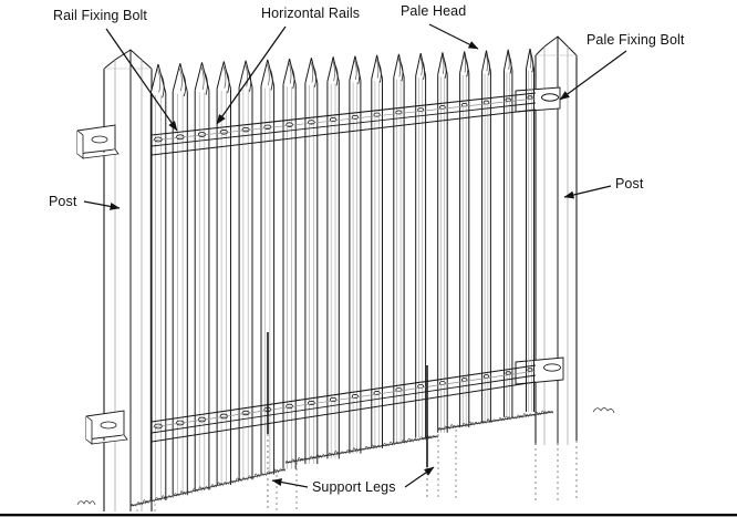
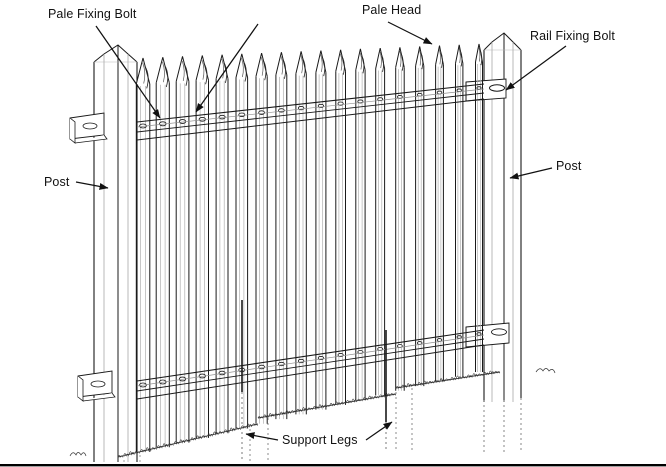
- Rail Fixing Bolt
+ Pale Fixing Bolt
- Horizontal Rails
  Pale Head
- Pale Fixing Bolt
+ Rail Fixing Bolt
  Post
  Post
  Support Legs
